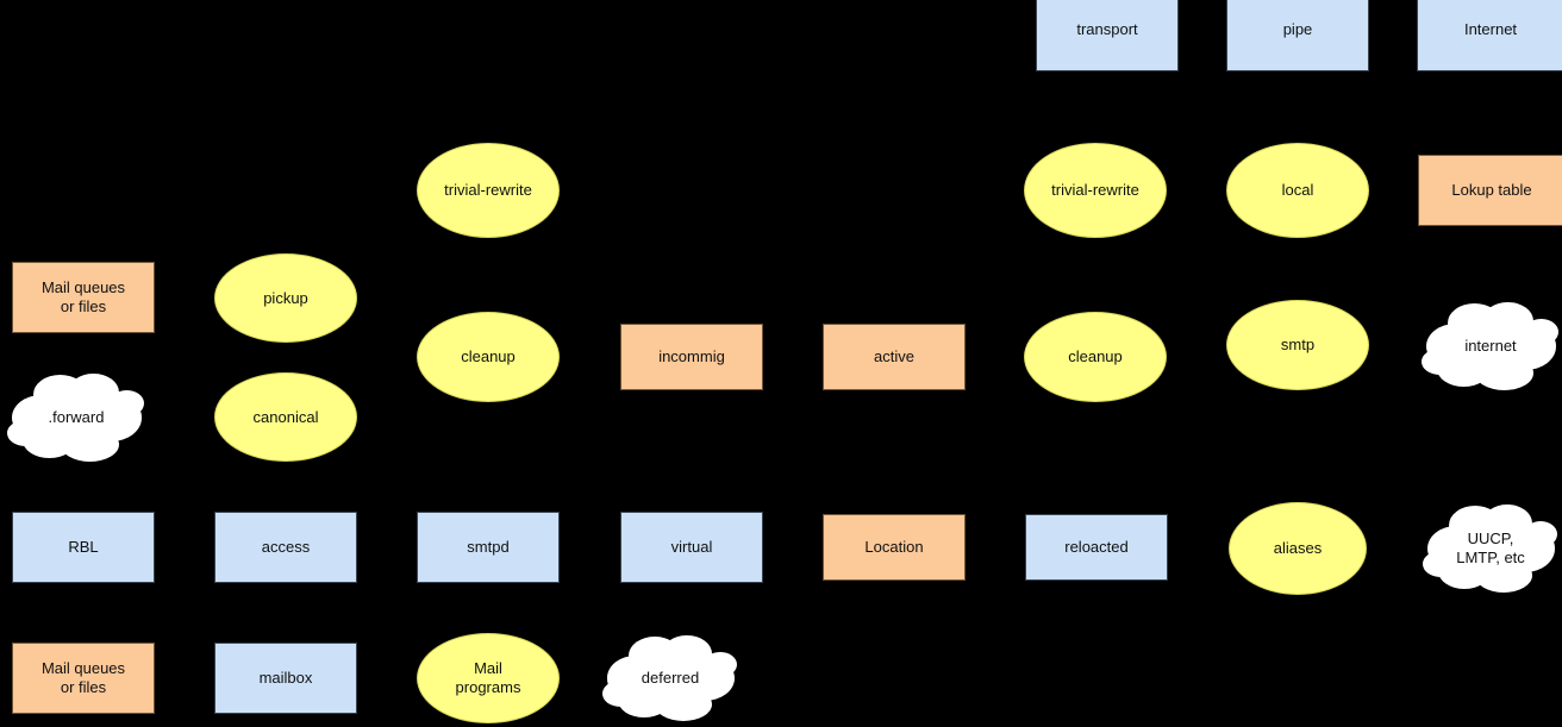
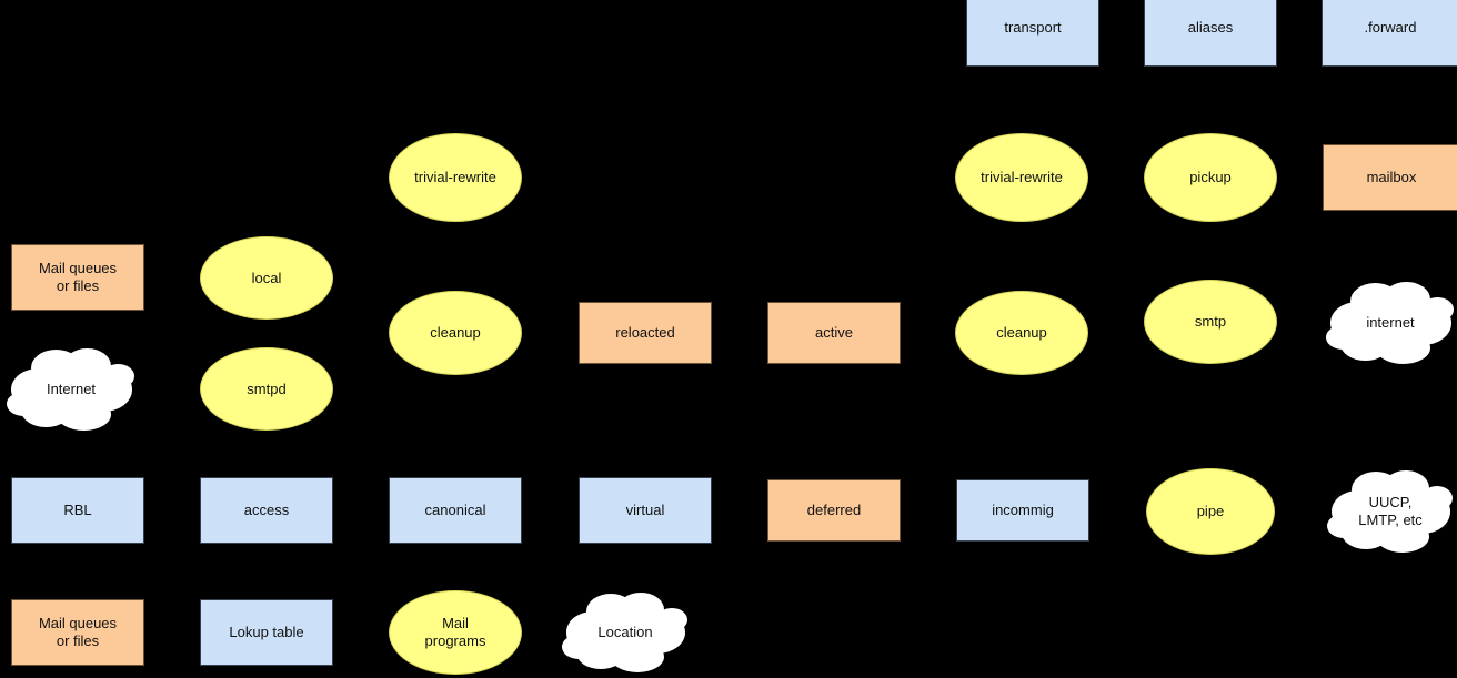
  transport
- pipe
+ aliases
- Internet
+ .forward
  trivial-rewrite
  trivial-rewrite
- local
+ pickup
- Lokup table
+ mailbox
  Mail queues
  or files
- pickup
+ local
  cleanup
- incommig
+ reloacted
  active
  cleanup
  smtp
  internet
- .forward
+ Internet
- canonical
+ smtpd
  RBL
  access
- smtpd
+ canonical
  virtual
- Location
+ deferred
- reloacted
+ incommig
- aliases
+ pipe
  UUCP,
  LMTP, etc
  Mail queues
  or files
- mailbox
+ Lokup table
  Mail
  programs
- deferred
+ Location
